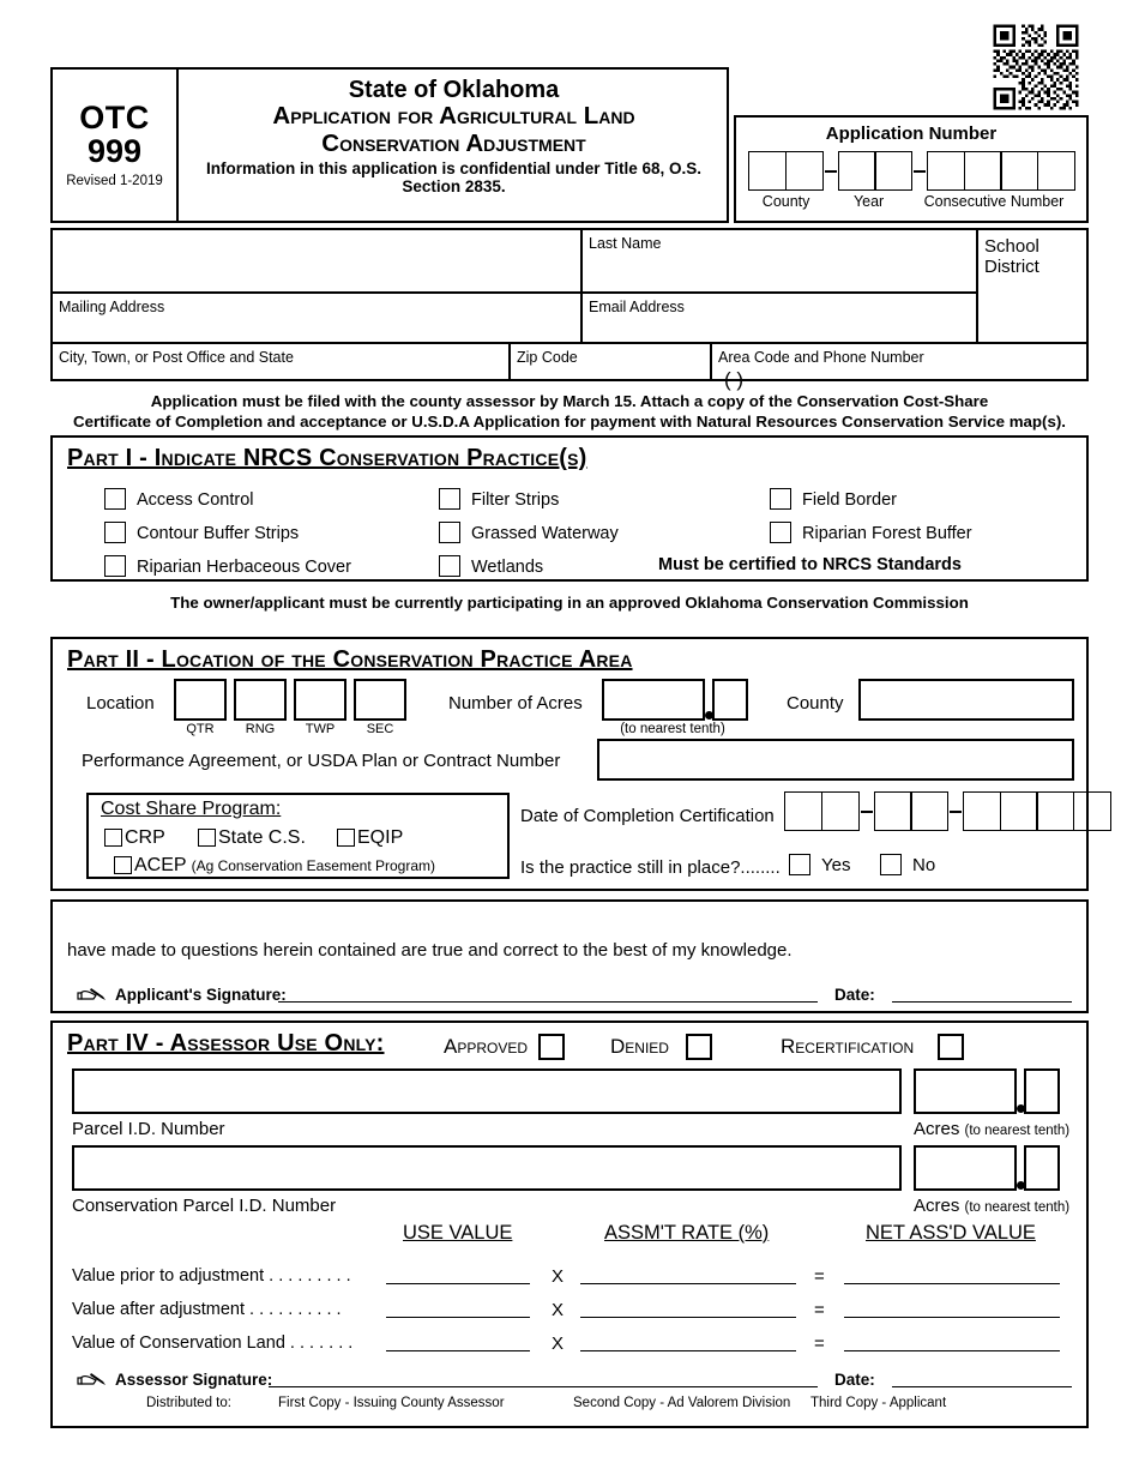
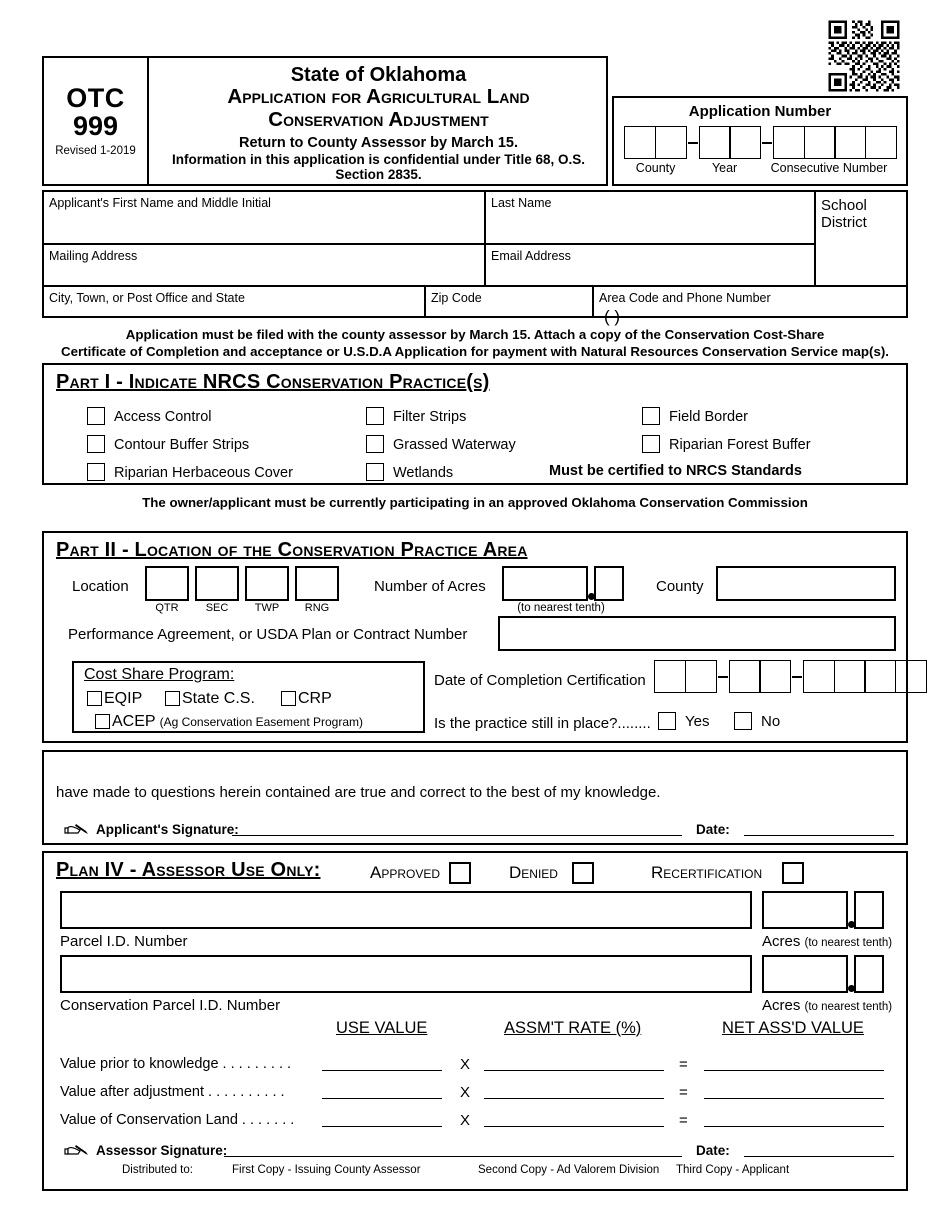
  OTC
  999
  Revised 1-2019
  State of Oklahoma
  Application for Agricultural Land
  Conservation Adjustment
+ Return to County Assessor by March 15.
  Information in this application is confidential under Title 68, O.S. Section 2835.
  Application Number
  County
  Year
  Consecutive Number
+ Applicant's First Name and Middle Initial
  Last Name
  School
  District
  Mailing Address
  Email Address
  City, Town, or Post Office and State
  Zip Code
  Area Code and Phone Number
  ( )
  Application must be filed with the county assessor by March 15. Attach a copy of the Conservation Cost-Share
  Certificate of Completion and acceptance or U.S.D.A Application for payment with Natural Resources Conservation Service map(s).
  Part I - Indicate NRCS Conservation Practice(s)
  Access Control
  Contour Buffer Strips
  Riparian Herbaceous Cover
  Filter Strips
  Grassed Waterway
  Wetlands
  Field Border
  Riparian Forest Buffer
  Must be certified to NRCS Standards
  The owner/applicant must be currently participating in an approved Oklahoma Conservation Commission
  Part II - Location of the Conservation Practice Area
  Location
  QTR
- RNG
+ SEC
  TWP
- SEC
+ RNG
  Number of Acres
  (to nearest tenth)
  County
  Performance Agreement, or USDA Plan or Contract Number
  Cost Share Program:
- CRP
+ EQIP
  State C.S.
- EQIP
+ CRP
  ACEP (Ag Conservation Easement Program)
  Date of Completion Certification
  Is the practice still in place?........
  Yes
  No
  have made to questions herein contained are true and correct to the best of my knowledge.
  Applicant's Signature:
  Date:
- Part IV - Assessor Use Only:
+ Plan IV - Assessor Use Only:
  Approved
  Denied
  Recertification
  Parcel I.D. Number
  Acres (to nearest tenth)
  Conservation Parcel I.D. Number
  Acres (to nearest tenth)
  USE VALUE
  ASSM'T RATE (%)
  NET ASS'D VALUE
- Value prior to adjustment . . . . . . . . .
+ Value prior to knowledge . . . . . . . . .
  X
  =
  Value after adjustment . . . . . . . . . .
  X
  =
  Value of Conservation Land . . . . . . .
  X
  =
  Assessor Signature:
  Date:
  Distributed to:
  First Copy - Issuing County Assessor
  Second Copy - Ad Valorem Division
  Third Copy - Applicant
